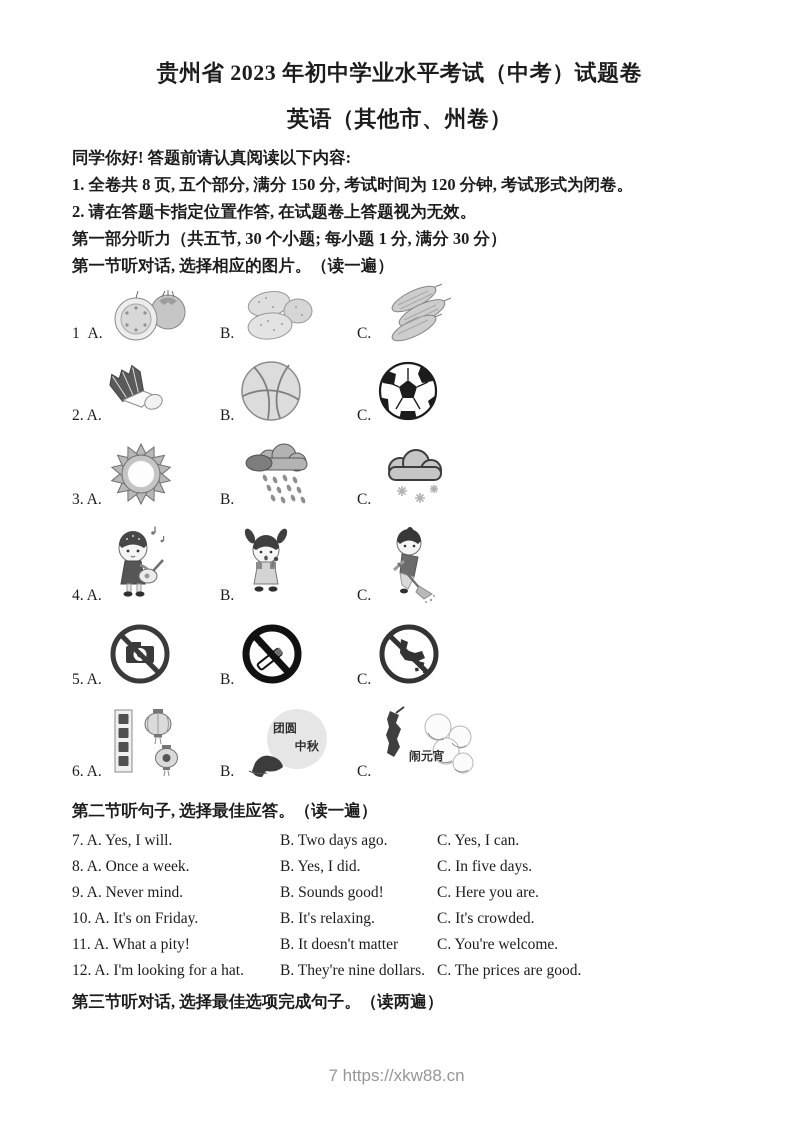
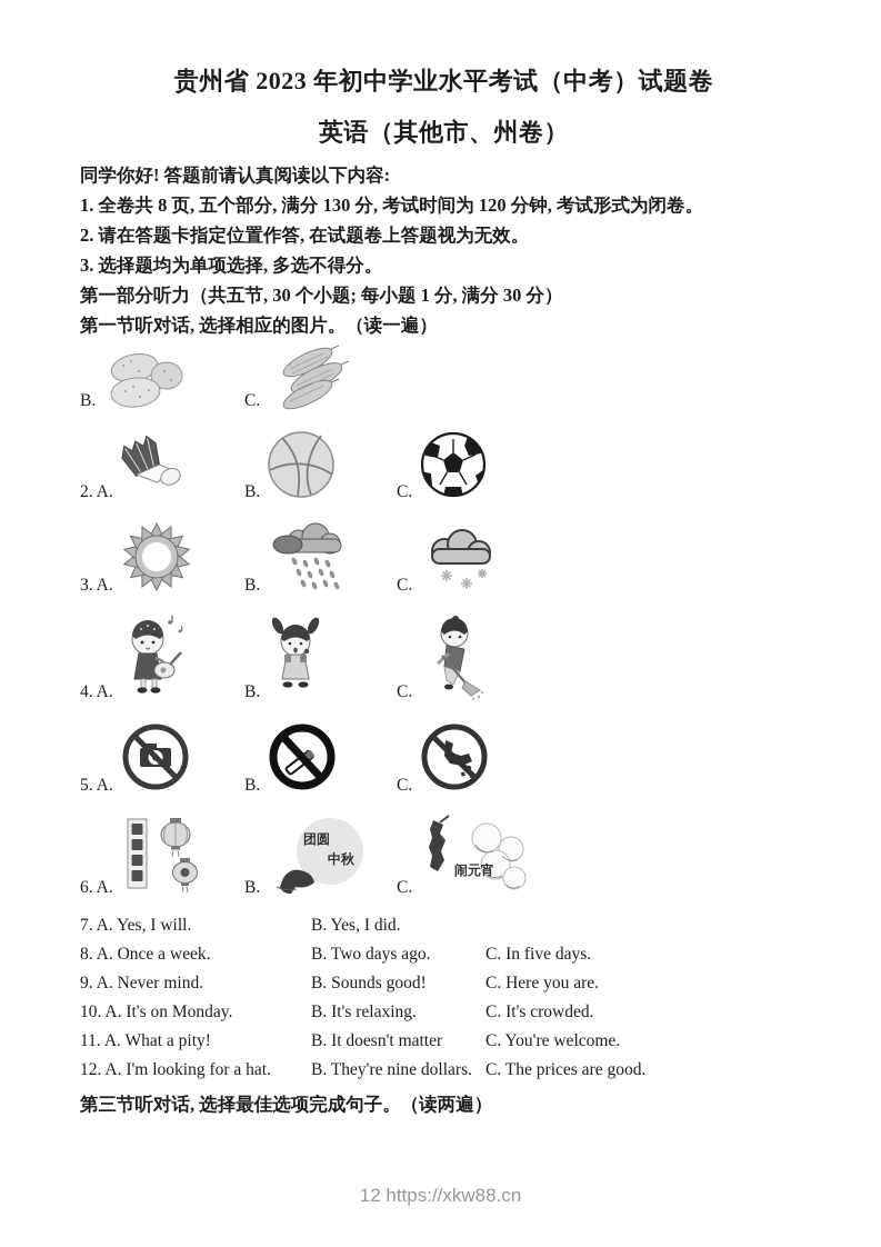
  贵州省 2023 年初中学业水平考试（中考）试题卷
  英语（其他市、州卷）
  同学你好! 答题前请认真阅读以下内容:
- 1. 全卷共 8 页, 五个部分, 满分 150 分, 考试时间为 120 分钟, 考试形式为闭卷。
+ 1. 全卷共 8 页, 五个部分, 满分 130 分, 考试时间为 120 分钟, 考试形式为闭卷。
  2. 请在答题卡指定位置作答, 在试题卷上答题视为无效。
+ 3. 选择题均为单项选择, 多选不得分。
  第一部分听力（共五节, 30 个小题; 每小题 1 分, 满分 30 分）
  第一节听对话, 选择相应的图片。（读一遍）
- 1 A.
  B.
  C.
  2. A.
  B.
  C.
  3. A.
  B.
  C.
  4. A.
  B.
  C.
  5. A.
  B.
  C.
  6. A.
  B.
  团圆
  中秋
  C.
  闹元宵
- 第二节听句子, 选择最佳应答。（读一遍）
  7. A. Yes, I will.
- B. Two days ago.
+ B. Yes, I did.
- C. Yes, I can.
  8. A. Once a week.
- B. Yes, I did.
+ B. Two days ago.
  C. In five days.
  9. A. Never mind.
  B. Sounds good!
  C. Here you are.
- 10. A. It's on Friday.
+ 10. A. It's on Monday.
  B. It's relaxing.
  C. It's crowded.
  11. A. What a pity!
  B. It doesn't matter
  C. You're welcome.
  12. A. I'm looking for a hat.
  B. They're nine dollars.
  C. The prices are good.
  第三节听对话, 选择最佳选项完成句子。（读两遍）
- 7 https://xkw88.cn
+ 12 https://xkw88.cn
